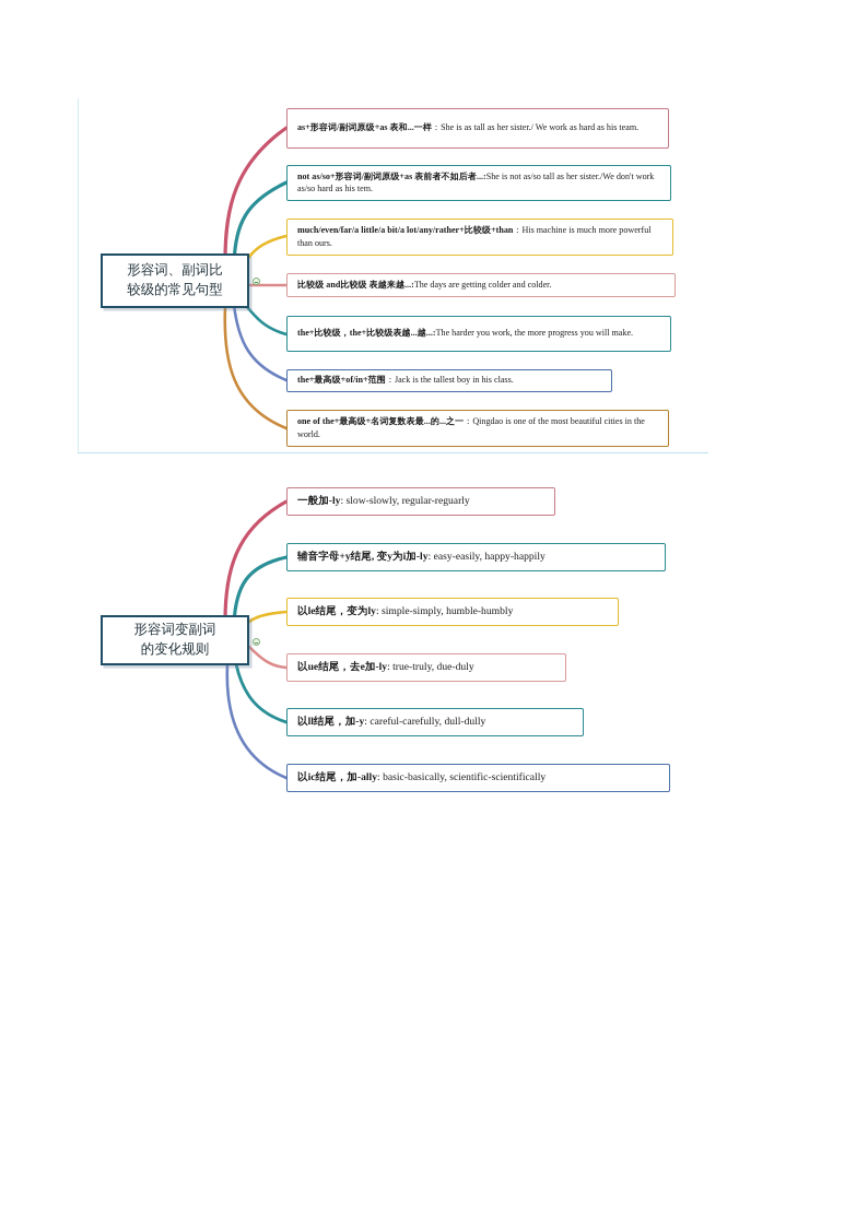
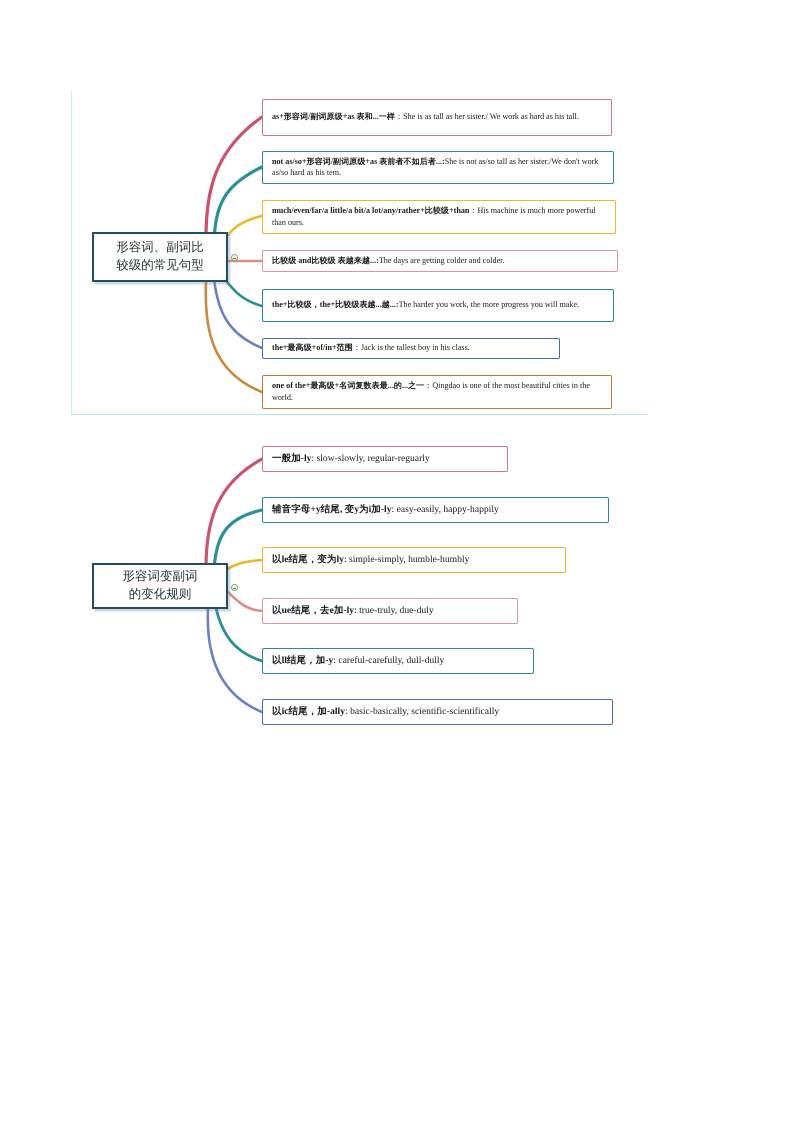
  形容词、副词比
  较级的常见句型
- as+形容词/副词原级+as 表和...一样：She is as tall as her sister./ We work as hard as his team.
+ as+形容词/副词原级+as 表和...一样：She is as tall as her sister./ We work as hard as his tall.
  not as/so+形容词/副词原级+as 表前者不如后者...:She is not as/so tall as her sister./We don't work as/so hard as his tem.
  much/even/far/a little/a bit/a lot/any/rather+比较级+than：His machine is much more powerful than ours.
  比较级 and比较级 表越来越...:The days are getting colder and colder.
  the+比较级，the+比较级表越...越...:The harder you work, the more progress you will make.
  the+最高级+of/in+范围：Jack is the tallest boy in his class.
  one of the+最高级+名词复数表最...的...之一：Qingdao is one of the most beautiful cities in the world.
  形容词变副词
  的变化规则
  一般加-ly: slow-slowly, regular-reguarly
  辅音字母+y结尾, 变y为i加-ly: easy-easily, happy-happily
  以le结尾，变为ly: simple-simply, humble-humbly
  以ue结尾，去e加-ly: true-truly, due-duly
  以ll结尾，加-y: careful-carefully, dull-dully
  以ic结尾，加-ally: basic-basically, scientific-scientifically
